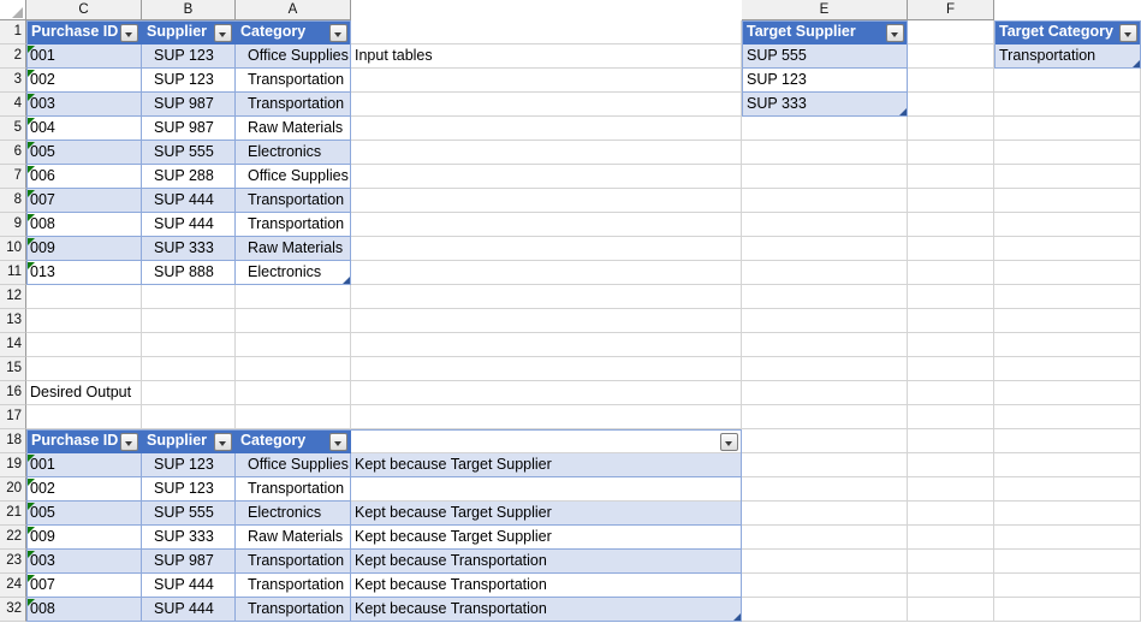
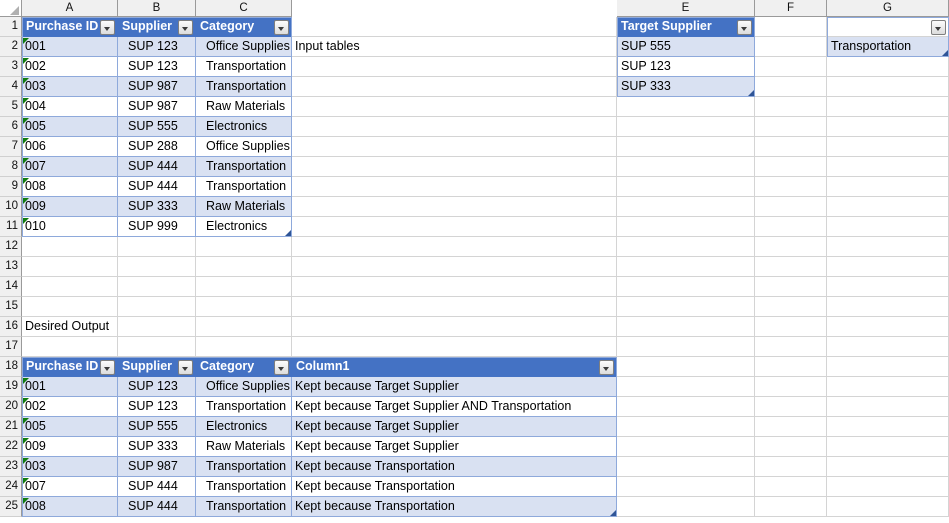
- C
+ A
  B
- A
+ C
  E
  F
+ G
  1
  2
  3
  4
  5
  6
  7
  8
  9
  10
  11
  12
  13
  14
  15
  16
  17
  18
  19
  20
  21
  22
  23
  24
- 32
+ 25
  Purchase ID
  Supplier
  Category
  001
  SUP 123
  Office Supplies
  002
  SUP 123
  Transportation
  003
  SUP 987
  Transportation
  004
  SUP 987
  Raw Materials
  005
  SUP 555
  Electronics
  006
  SUP 288
  Office Supplies
  007
  SUP 444
  Transportation
  008
  SUP 444
  Transportation
  009
  SUP 333
  Raw Materials
- 013
+ 010
- SUP 888
+ SUP 999
  Electronics
  Target Supplier
  SUP 555
  SUP 123
  SUP 333
- Target Category
  Transportation
  Input tables
  Desired Output
  Purchase ID
  Supplier
  Category
+ Column1
  001
  SUP 123
  Office Supplies
  Kept because Target Supplier
  002
  SUP 123
  Transportation
+ Kept because Target Supplier AND Transportation
  005
  SUP 555
  Electronics
  Kept because Target Supplier
  009
  SUP 333
  Raw Materials
  Kept because Target Supplier
  003
  SUP 987
  Transportation
  Kept because Transportation
  007
  SUP 444
  Transportation
  Kept because Transportation
  008
  SUP 444
  Transportation
  Kept because Transportation
